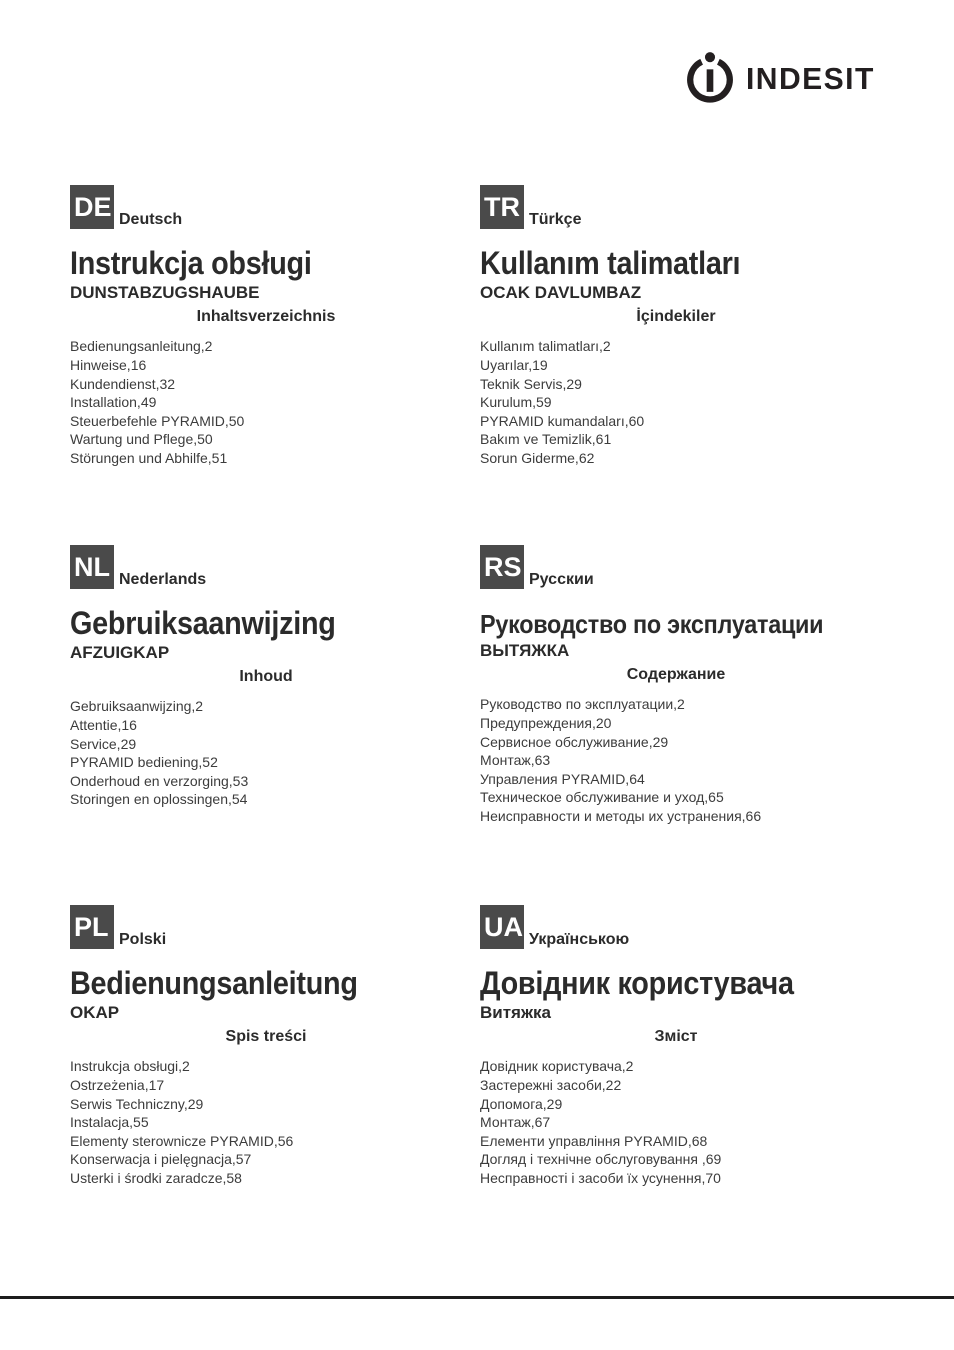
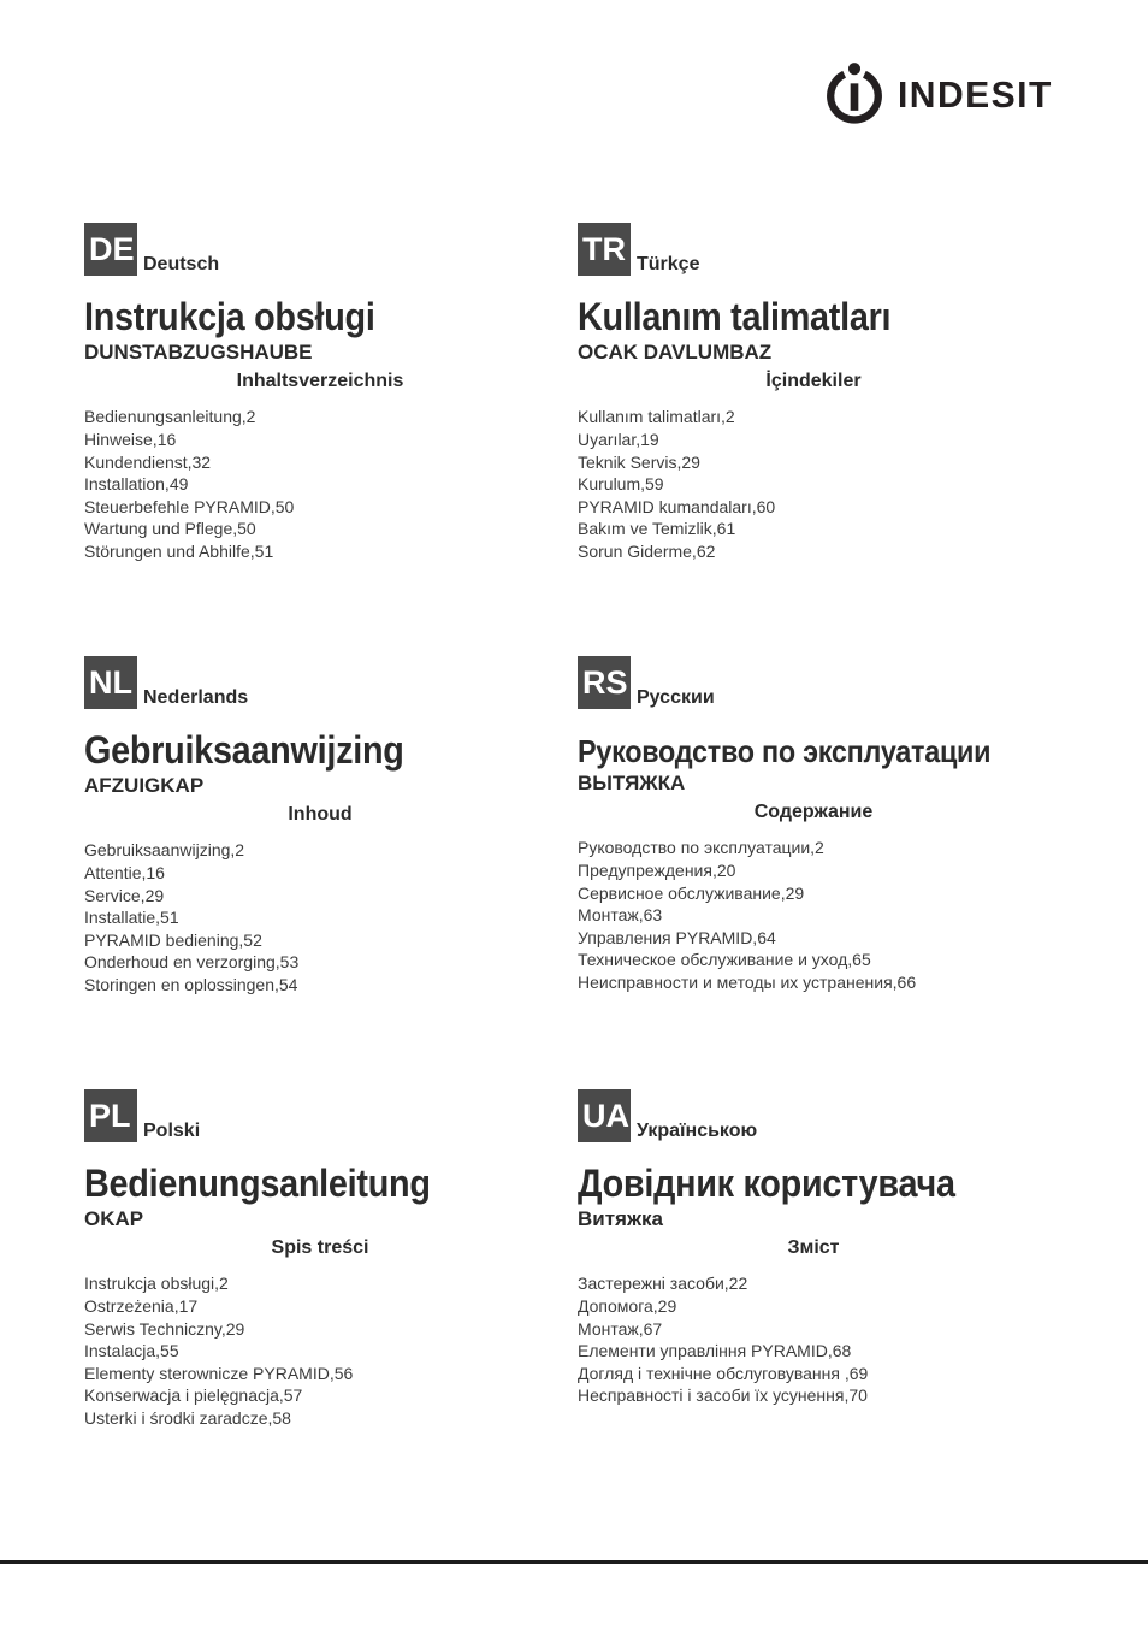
  INDESIT
  DE
  Deutsch
  Instrukcja obsługi
  DUNSTABZUGSHAUBE
  Inhaltsverzeichnis
  Bedienungsanleitung,2
  Hinweise,16
  Kundendienst,32
  Installation,49
  Steuerbefehle PYRAMID,50
  Wartung und Pflege,50
  Störungen und Abhilfe,51
  TR
  Türkçe
  Kullanım talimatları
  OCAK DAVLUMBAZ
  İçindekiler
  Kullanım talimatları,2
  Uyarılar,19
  Teknik Servis,29
  Kurulum,59
  PYRAMID kumandaları,60
  Bakım ve Temizlik,61
  Sorun Giderme,62
  NL
  Nederlands
  Gebruiksaanwijzing
  AFZUIGKAP
  Inhoud
  Gebruiksaanwijzing,2
  Attentie,16
  Service,29
+ Installatie,51
  PYRAMID bediening,52
  Onderhoud en verzorging,53
  Storingen en oplossingen,54
  RS
  Русскии
  Руководство по эксплуатации
  ВЫТЯЖКА
  Содержание
  Руководство по эксплуатации,2
  Предупреждения,20
  Сервисное обслуживание,29
  Монтаж,63
  Управления PYRAMID,64
  Техническое обслуживание и уход,65
  Неисправности и методы их устранения,66
  PL
  Polski
  Bedienungsanleitung
  OKAP
  Spis treści
  Instrukcja obsługi,2
  Ostrzeżenia,17
  Serwis Techniczny,29
  Instalacja,55
  Elementy sterownicze PYRAMID,56
  Konserwacja i pielęgnacja,57
  Usterki i środki zaradcze,58
  UA
  Українською
  Довідник користувача
  Витяжка
  Зміст
- Довідник користувача,2
  Застережні засоби,22
  Допомога,29
  Монтаж,67
  Елементи управління PYRAMID,68
  Догляд і технічне обслуговування ,69
  Несправності і засоби їх усунення,70
